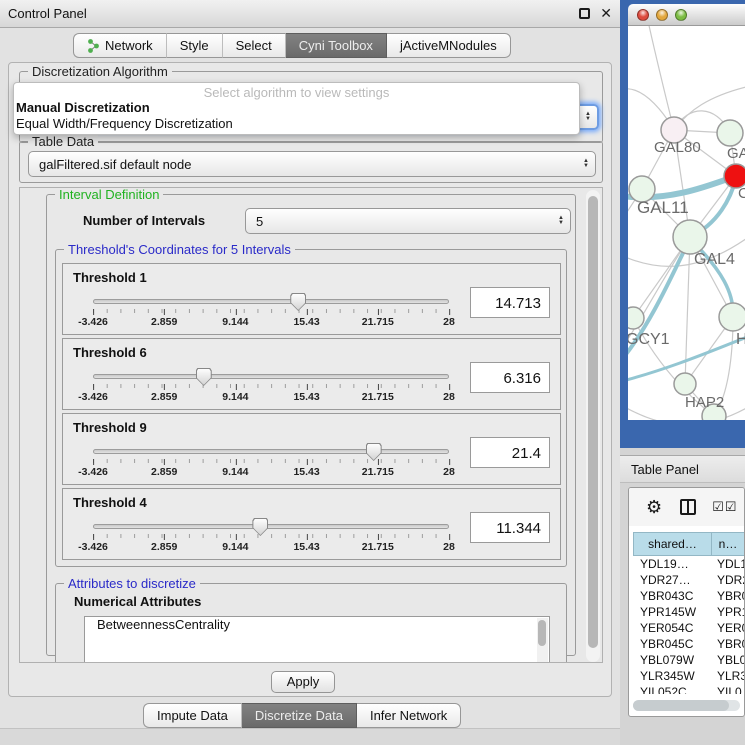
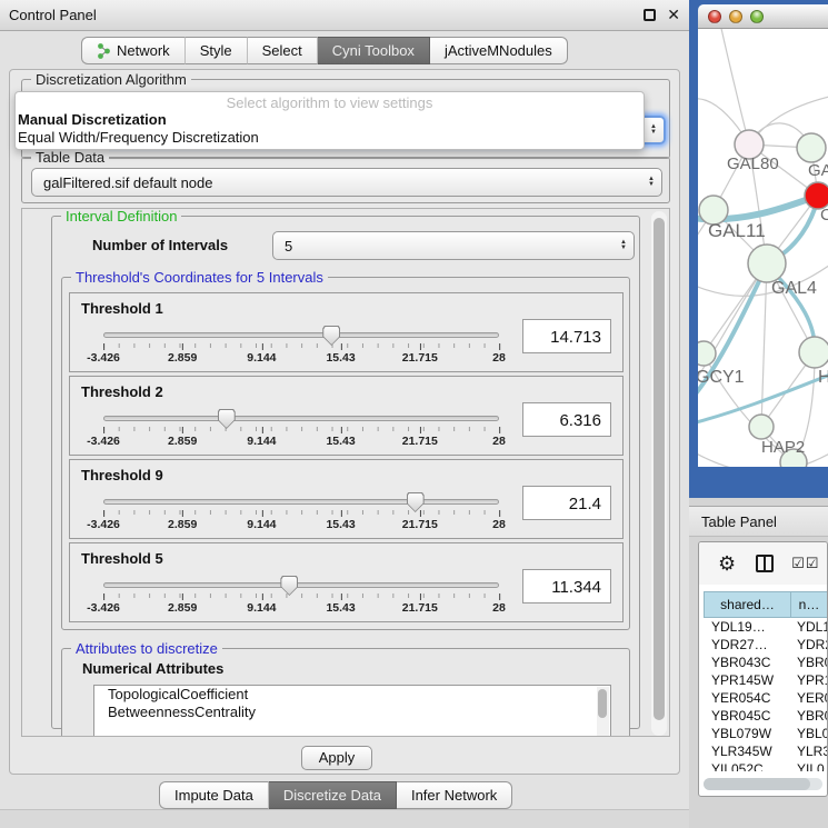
  Control Panel
  ✕
  Network
  Style
  Select
  Cyni Toolbox
  jActiveMNodules
  Discretization Algorithm
  Select algorithm to view settings
  Manual Discretization
  Equal Width/Frequency Discretization
  Table Data
  galFiltered.sif default node
  Interval Definition
  Number of Intervals
  5
  Threshold's Coordinates for 5 Intervals
  Threshold 1
  -3.426
  2.859
  9.144
  15.43
  21.715
  28
  14.713
- Threshold 6
+ Threshold 2
  -3.426
  2.859
  9.144
  15.43
  21.715
  28
  6.316
  Threshold 9
  -3.426
  2.859
  9.144
  15.43
  21.715
  28
  21.4
- Threshold 4
+ Threshold 5
  -3.426
  2.859
  9.144
  15.43
  21.715
  28
  11.344
  Attributes to discretize
  Numerical Attributes
+ TopologicalCoefficient
  BetweennessCentrality
  Apply
  Impute Data
  Discretize Data
  Infer Network
  GAL80
  GA
  C
  GAL11
  GAL4
  GCY1
  H
  HAP2
  Table Panel
  ⚙
  ☑☑
  shared…
  n…
  YDL19…
  YDL1
  YDR27…
  YDR
  YBR043C
  YBR
  YPR145W
  YPR
  YER054C
  YER
  YBR045C
  YBR
  YBL079W
  YBL0
  YLR345W
  YLR3
  YIL052C
  YIL0
